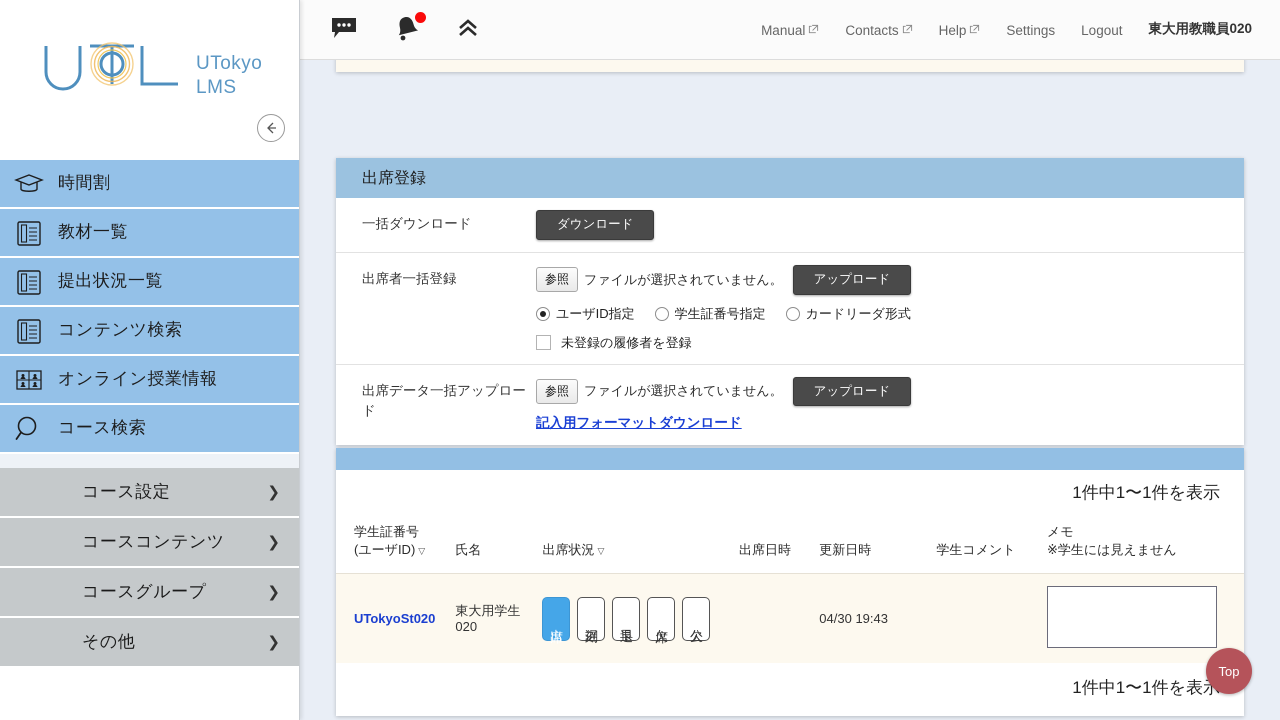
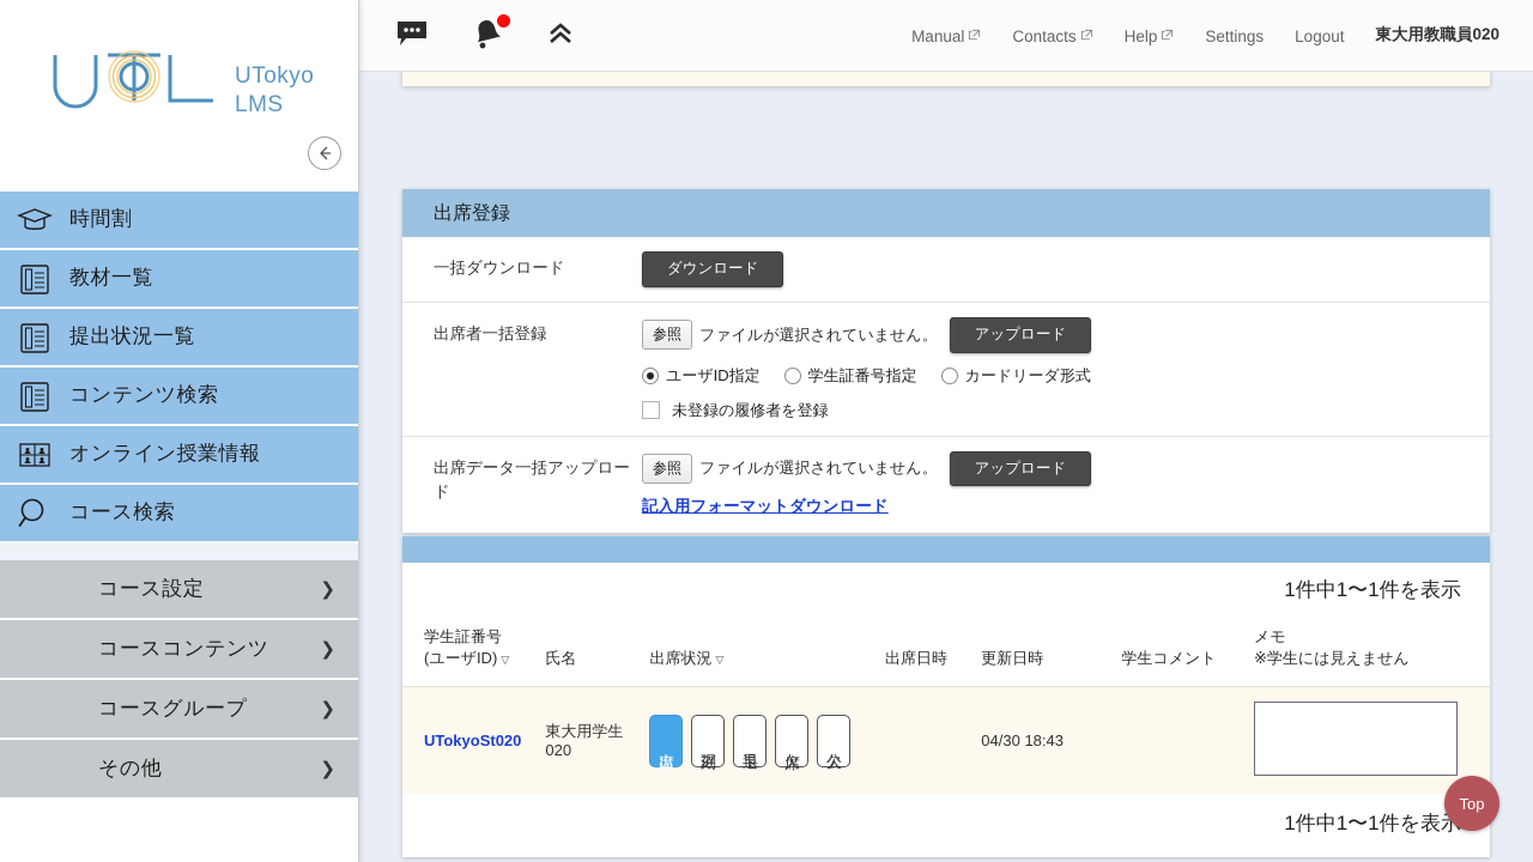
  UTokyo
  LMS
  時間割
  教材一覧
  提出状況一覧
  コンテンツ検索
  オンライン授業情報
  コース検索
  コース設定
  ❯
  コースコンテンツ
  ❯
  コースグループ
  ❯
  その他
  ❯
  Manual
  Contacts
  Help
  Settings
  Logout
  東大用教職員020
  出席登録
  一括ダウンロード
  ダウンロード
  出席者一括登録
  参照
  ファイルが選択されていません。
  アップロード
  ユーザID指定
  学生証番号指定
  カードリーダ形式
  未登録の履修者を登録
  出席データ一括アップロード
  参照
  ファイルが選択されていません。
  アップロード
  記入用フォーマットダウンロード
  1件中1〜1件を表示
  学生証番号 (ユーザID) ▽	氏名	出席状況 ▽	出席日時	更新日時	学生コメント	メモ ※学生には見えません
- UTokyoSt020	東大用学生020			04/30 19:43
+ UTokyoSt020	東大用学生020			04/30 18:43
  1件中1〜1件を表示
  Top
